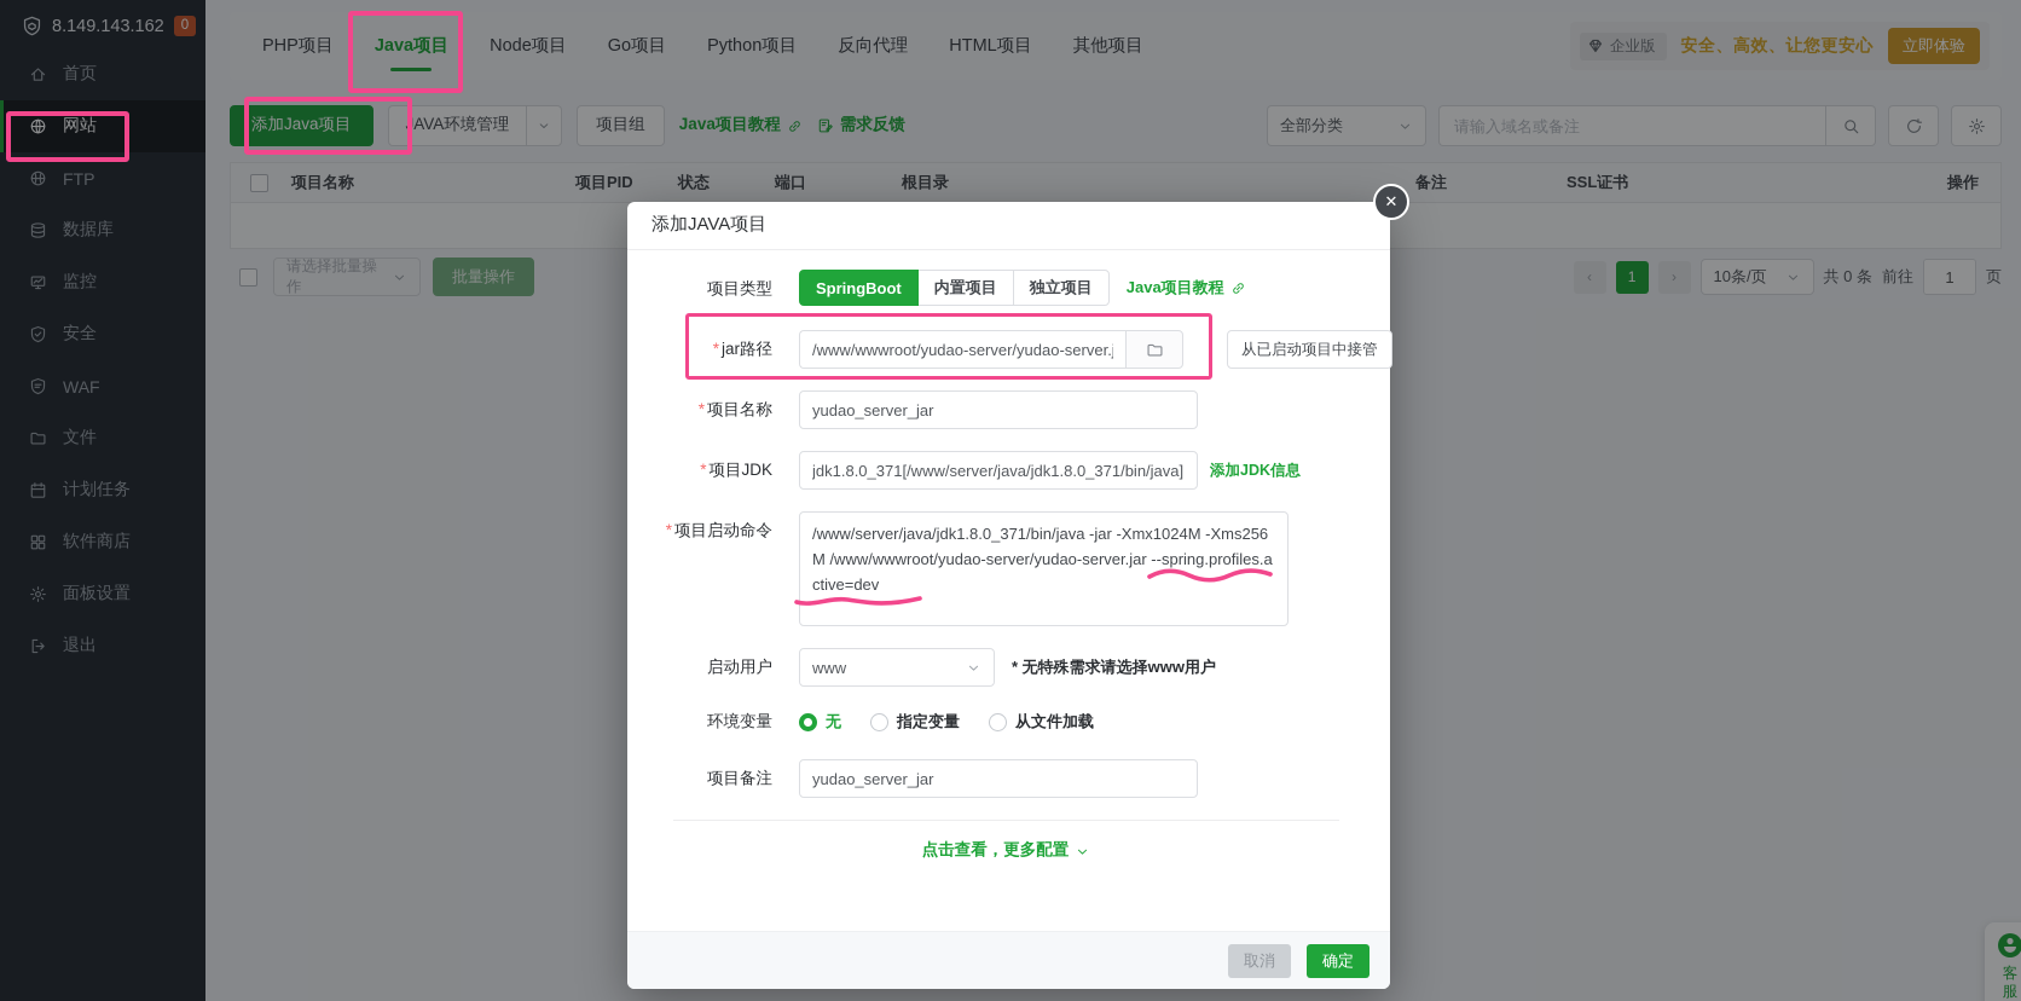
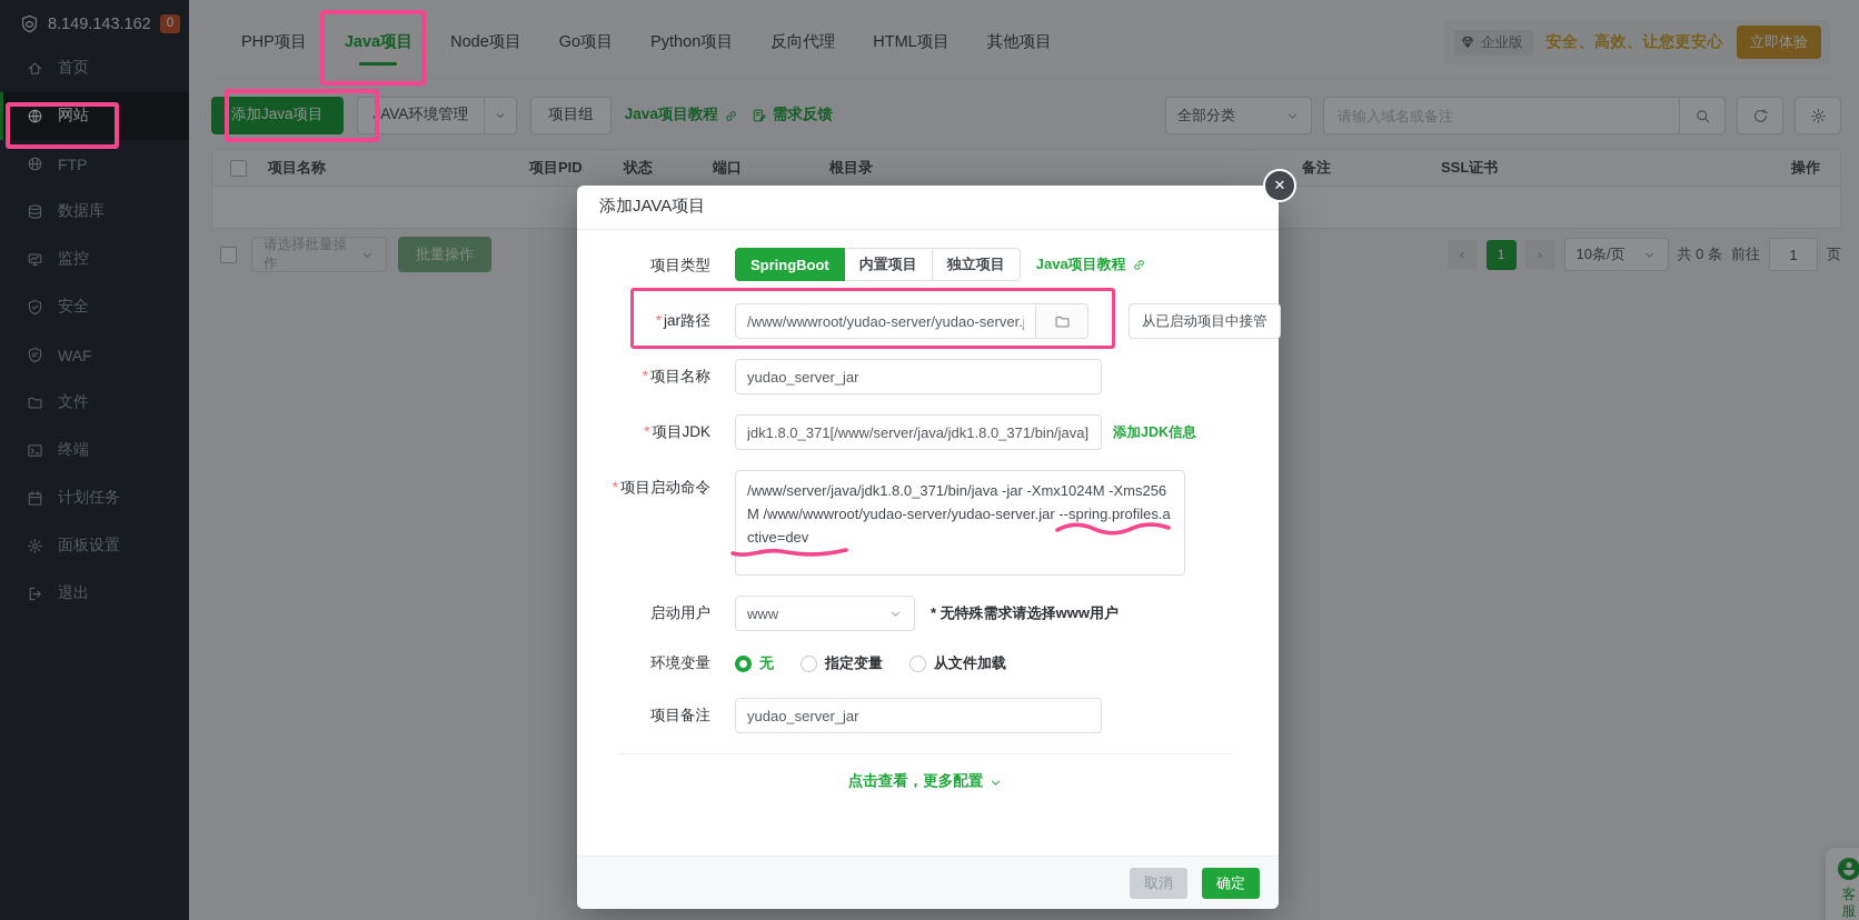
  8.149.143.162
  0
  首页
  网站
  FTP
  数据库
  监控
  安全
  WAF
  文件
+ 终端
  计划任务
- 软件商店
  面板设置
  退出
  PHP项目
  Java项目
  Node项目
  Go项目
  Python项目
  反向代理
  HTML项目
  其他项目
  企业版
  安全、高效、让您更安心
  立即体验
  添加Java项目
  JAVA环境管理
  项目组
  Java项目教程
  需求反馈
  全部分类
  请输入域名或备注
  项目名称
  项目PID
  状态
  端口
  根目录
  备注
  SSL证书
  操作
  请选择批量操作
  批量操作
  ‹
  1
  ›
  10条/页
  共 0 条
  前往
  1
  页
  客服
  ✕
  添加JAVA项目
  项目类型
  SpringBoot
  内置项目
  独立项目
  Java项目教程
  * jar路径
  /www/wwwroot/yudao-server/yudao-server.
  从已启动项目中接管
  * 项目名称
  yudao_server_jar
  * 项目JDK
  jdk1.8.0_371[/www/server/java/jdk1.8.0_371/bin/java]
  添加JDK信息
  * 项目启动命令
  /www/server/java/jdk1.8.0_371/bin/java -jar -Xmx1024M -Xms256M /www/wwwroot/yudao-server/yudao-server.jar --spring.profiles.active=dev
  启动用户
  www
  * 无特殊需求请选择www用户
  环境变量
  无
  指定变量
  从文件加载
  项目备注
  yudao_server_jar
  点击查看，更多配置
  取消
  确定
